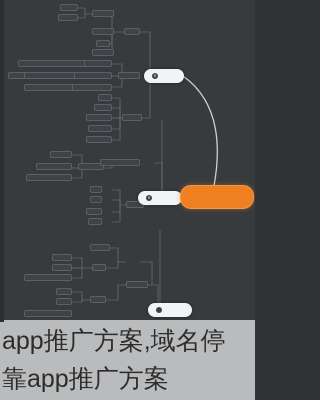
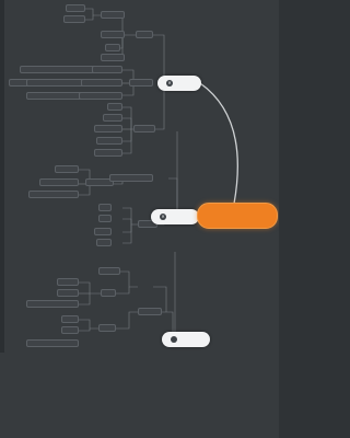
- app推广方案,域名停
- 靠app推广方案
